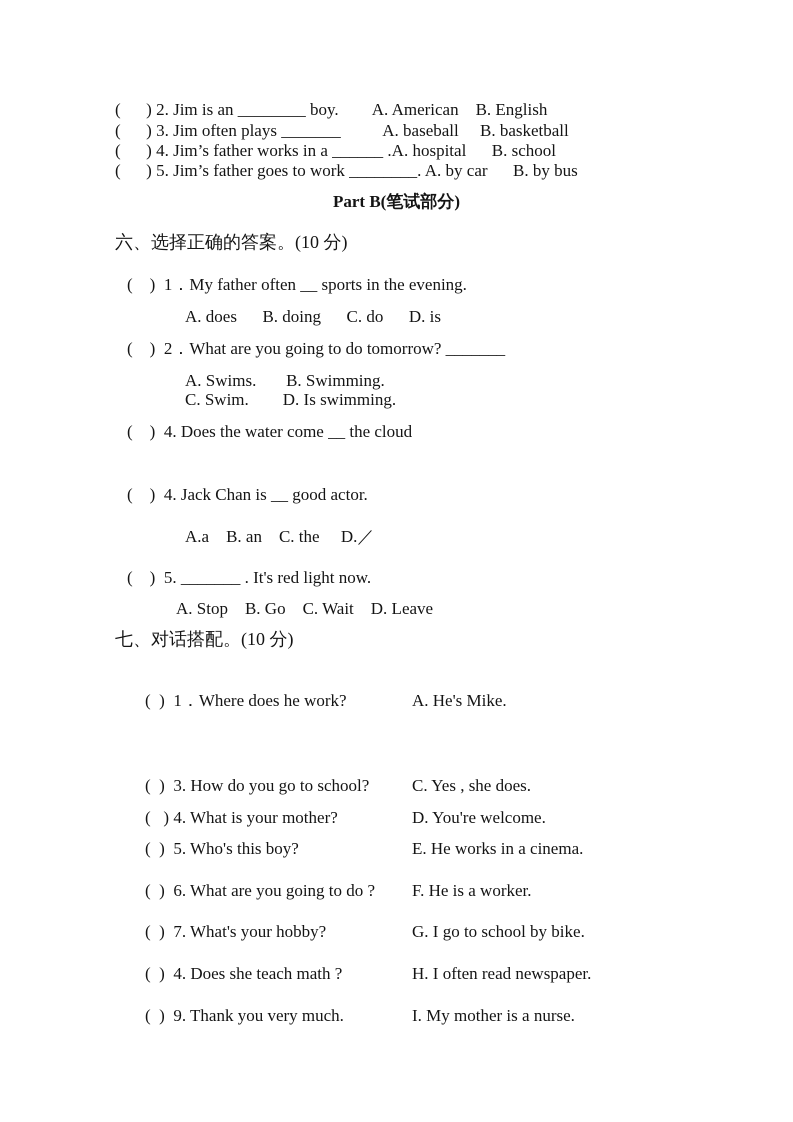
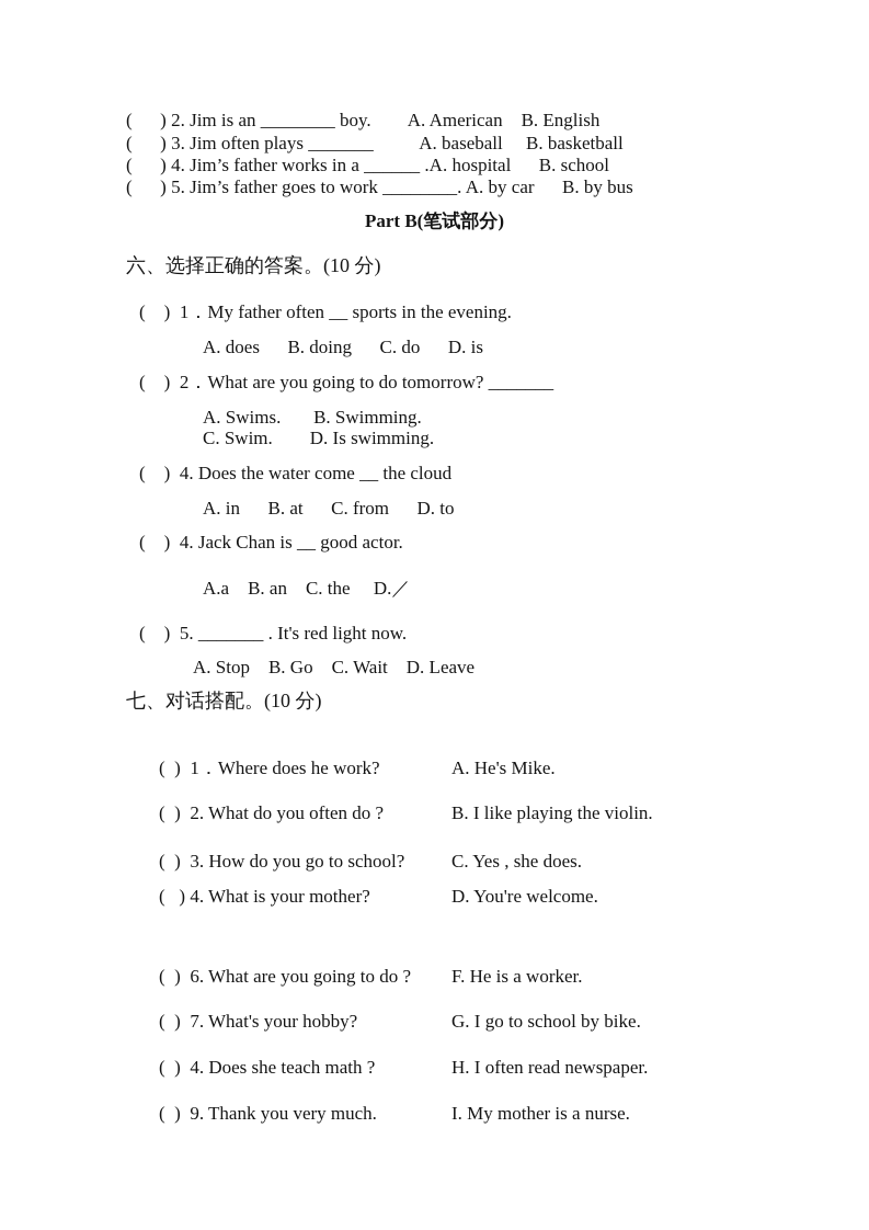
  ( ) 2. Jim is an ________ boy. A. American B. English
  ( ) 3. Jim often plays _______ A. baseball B. basketball
  ( ) 4. Jim’s father works in a ______ .A. hospital B. school
  ( ) 5. Jim’s father goes to work ________. A. by car B. by bus
  Part B(笔试部分)
  六、选择正确的答案。(10 分)
  ( ) 1．My father often __ sports in the evening.
  A. does B. doing C. do D. is
  ( ) 2．What are you going to do tomorrow? _______
  A. Swims. B. Swimming.
  C. Swim. D. Is swimming.
  ( ) 4. Does the water come __ the cloud
+ A. in B. at C. from D. to
  ( ) 4. Jack Chan is __ good actor.
  A.a B. an C. the D.／
  ( ) 5. _______ . It's red light now.
  A. Stop B. Go C. Wait D. Leave
  七、对话搭配。(10 分)
  ( ) 1．Where does he work? A. He's Mike.
+ ( ) 2. What do you often do ? B. I like playing the violin.
  ( ) 3. How do you go to school? C. Yes , she does.
  ( ) 4. What is your mother? D. You're welcome.
- ( ) 5. Who's this boy? E. He works in a cinema.
  ( ) 6. What are you going to do ? F. He is a worker.
  ( ) 7. What's your hobby? G. I go to school by bike.
  ( ) 4. Does she teach math ? H. I often read newspaper.
  ( ) 9. Thank you very much. I. My mother is a nurse.
